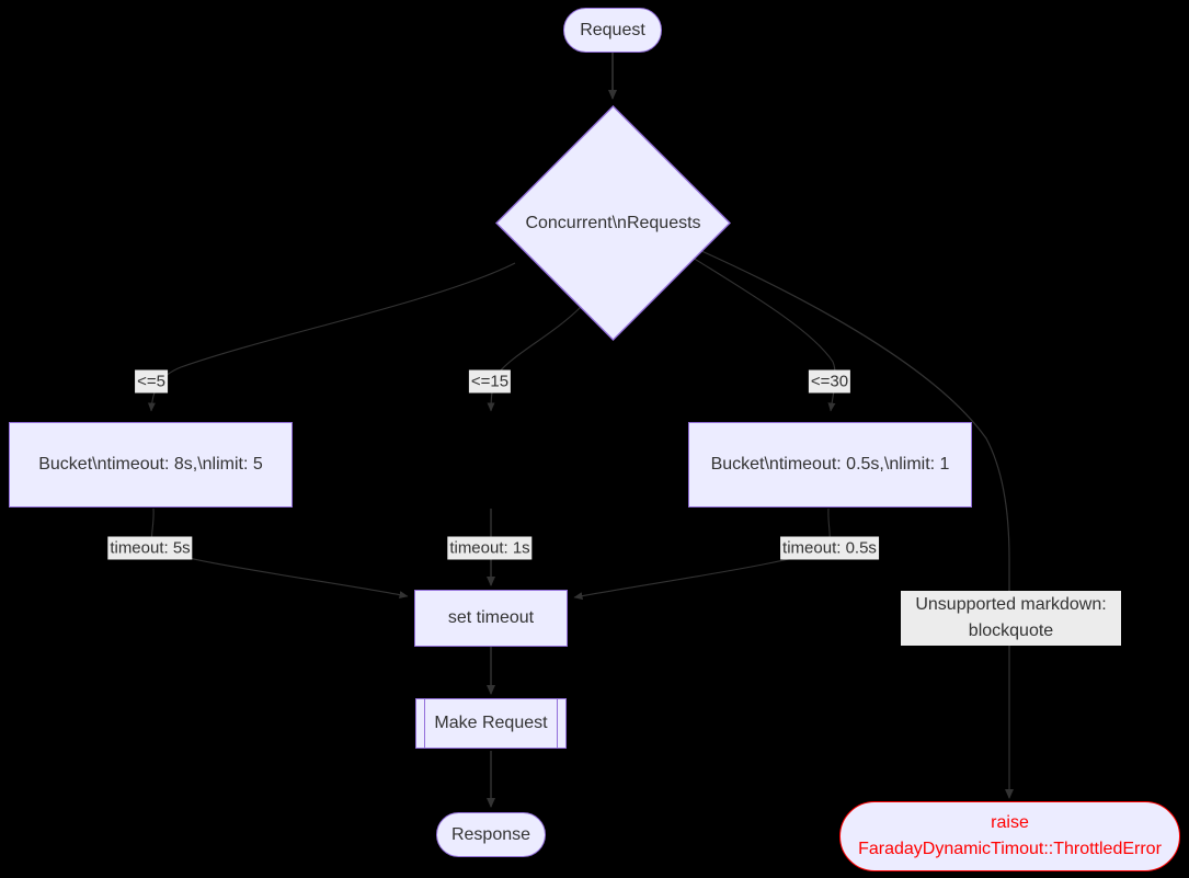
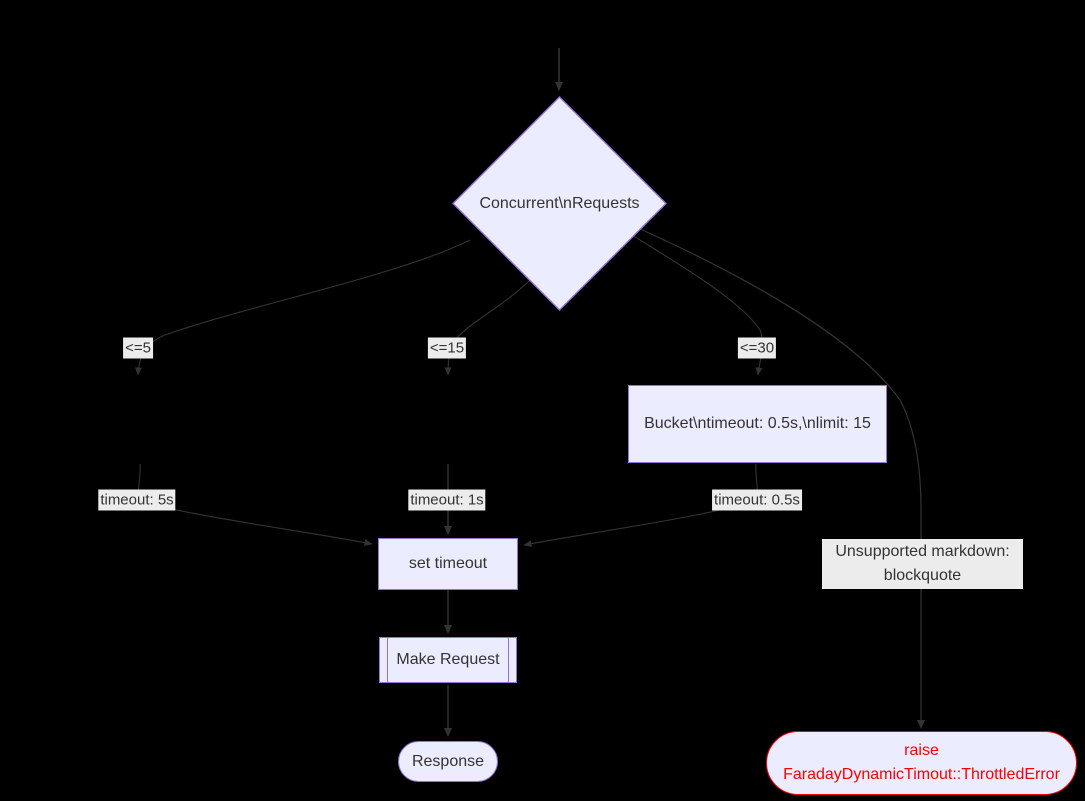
- Request
  Concurrent\nRequests
- Bucket\ntimeout: 8s,\nlimit: 5
- Bucket\ntimeout: 0.5s,\nlimit: 1
+ Bucket\ntimeout: 0.5s,\nlimit: 15
  set timeout
  Make Request
  Response
  Unsupported markdown: blockquote
  raise FaradayDynamicTimout::ThrottledError
  <=5
  <=15
  <=30
  timeout: 5s
  timeout: 1s
  timeout: 0.5s
